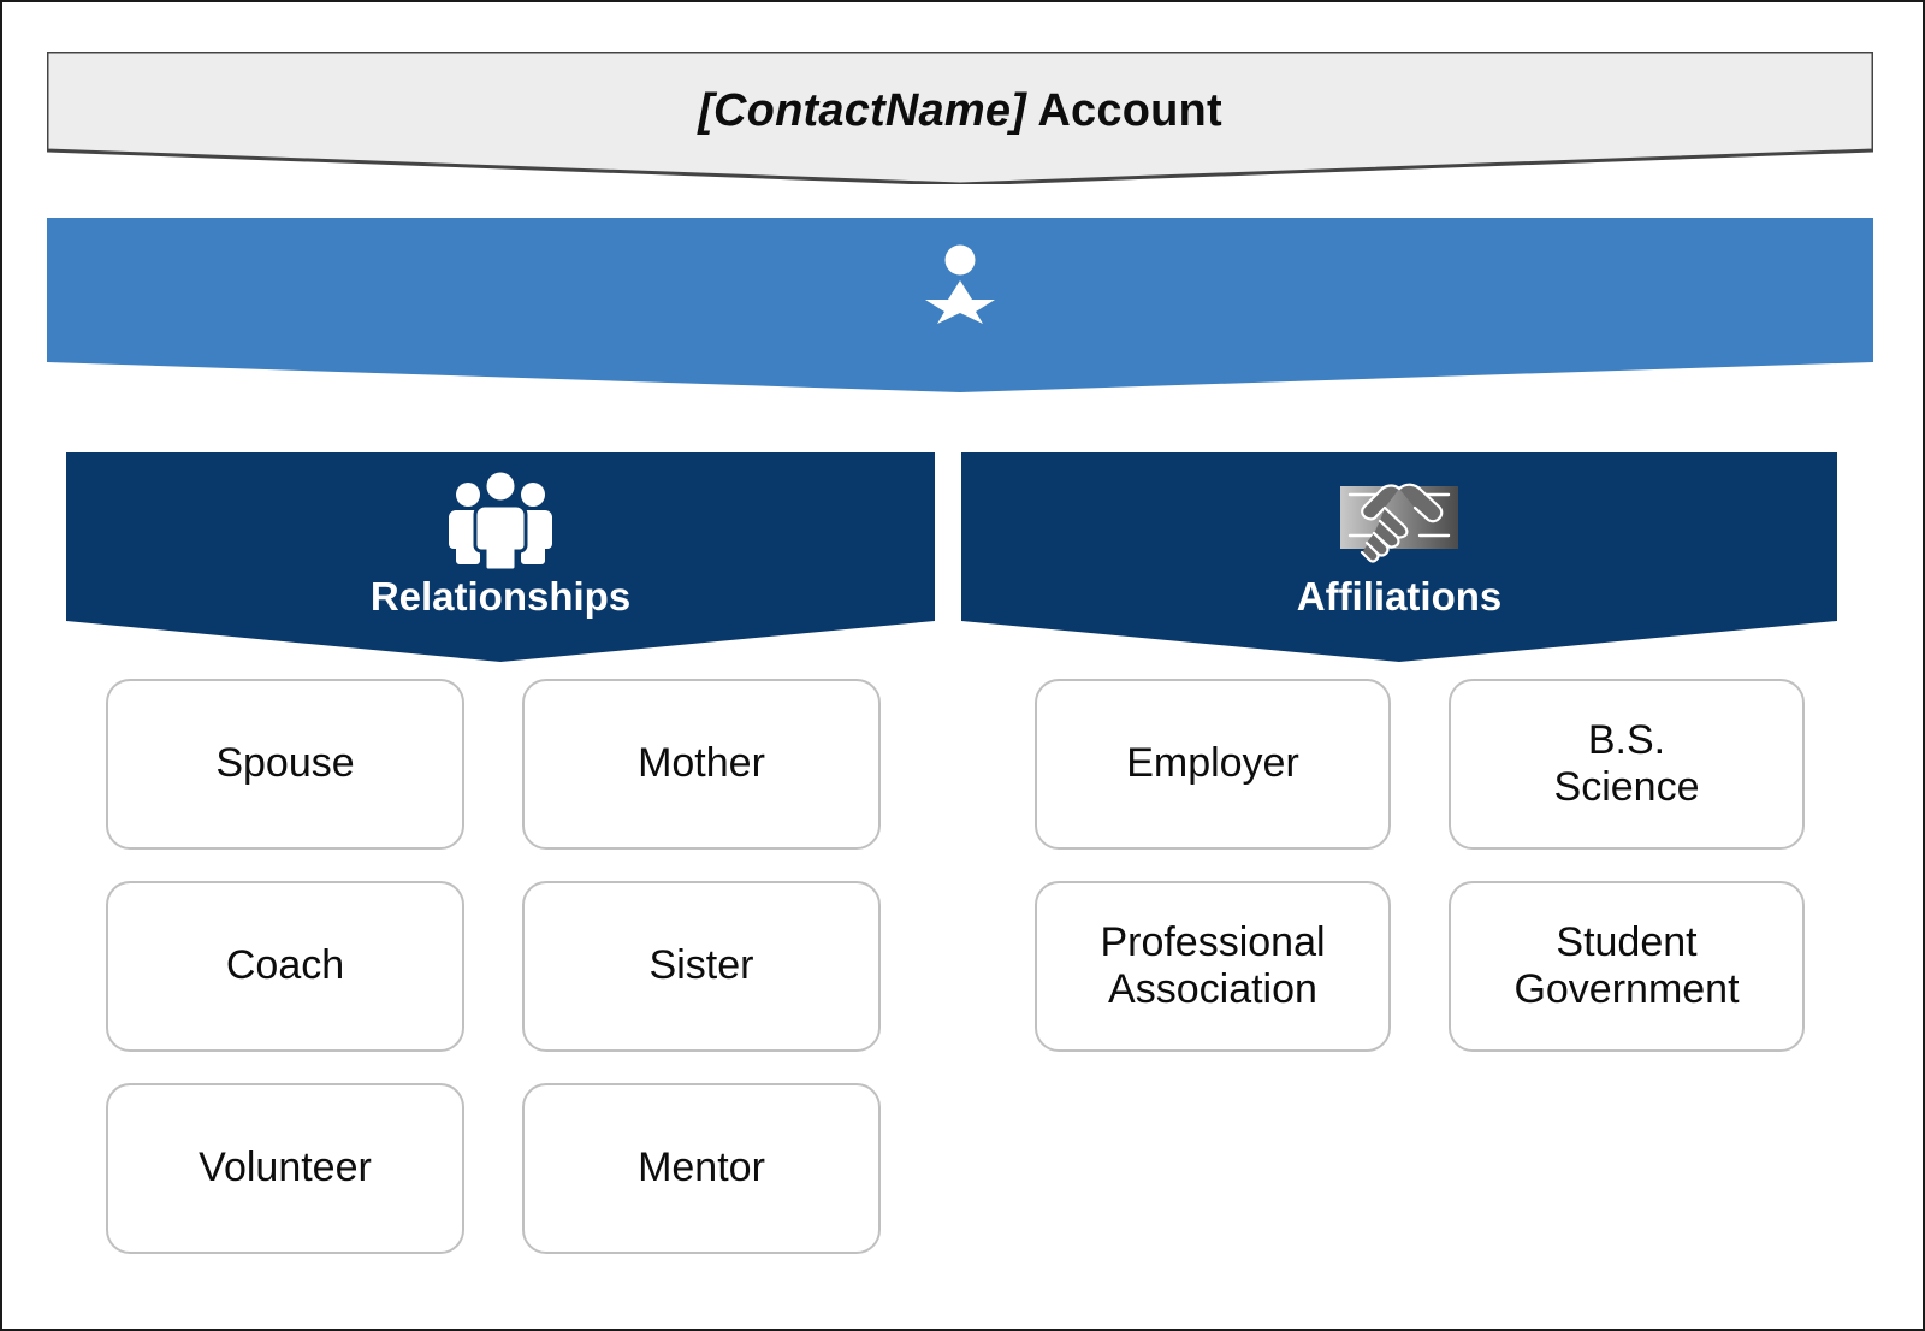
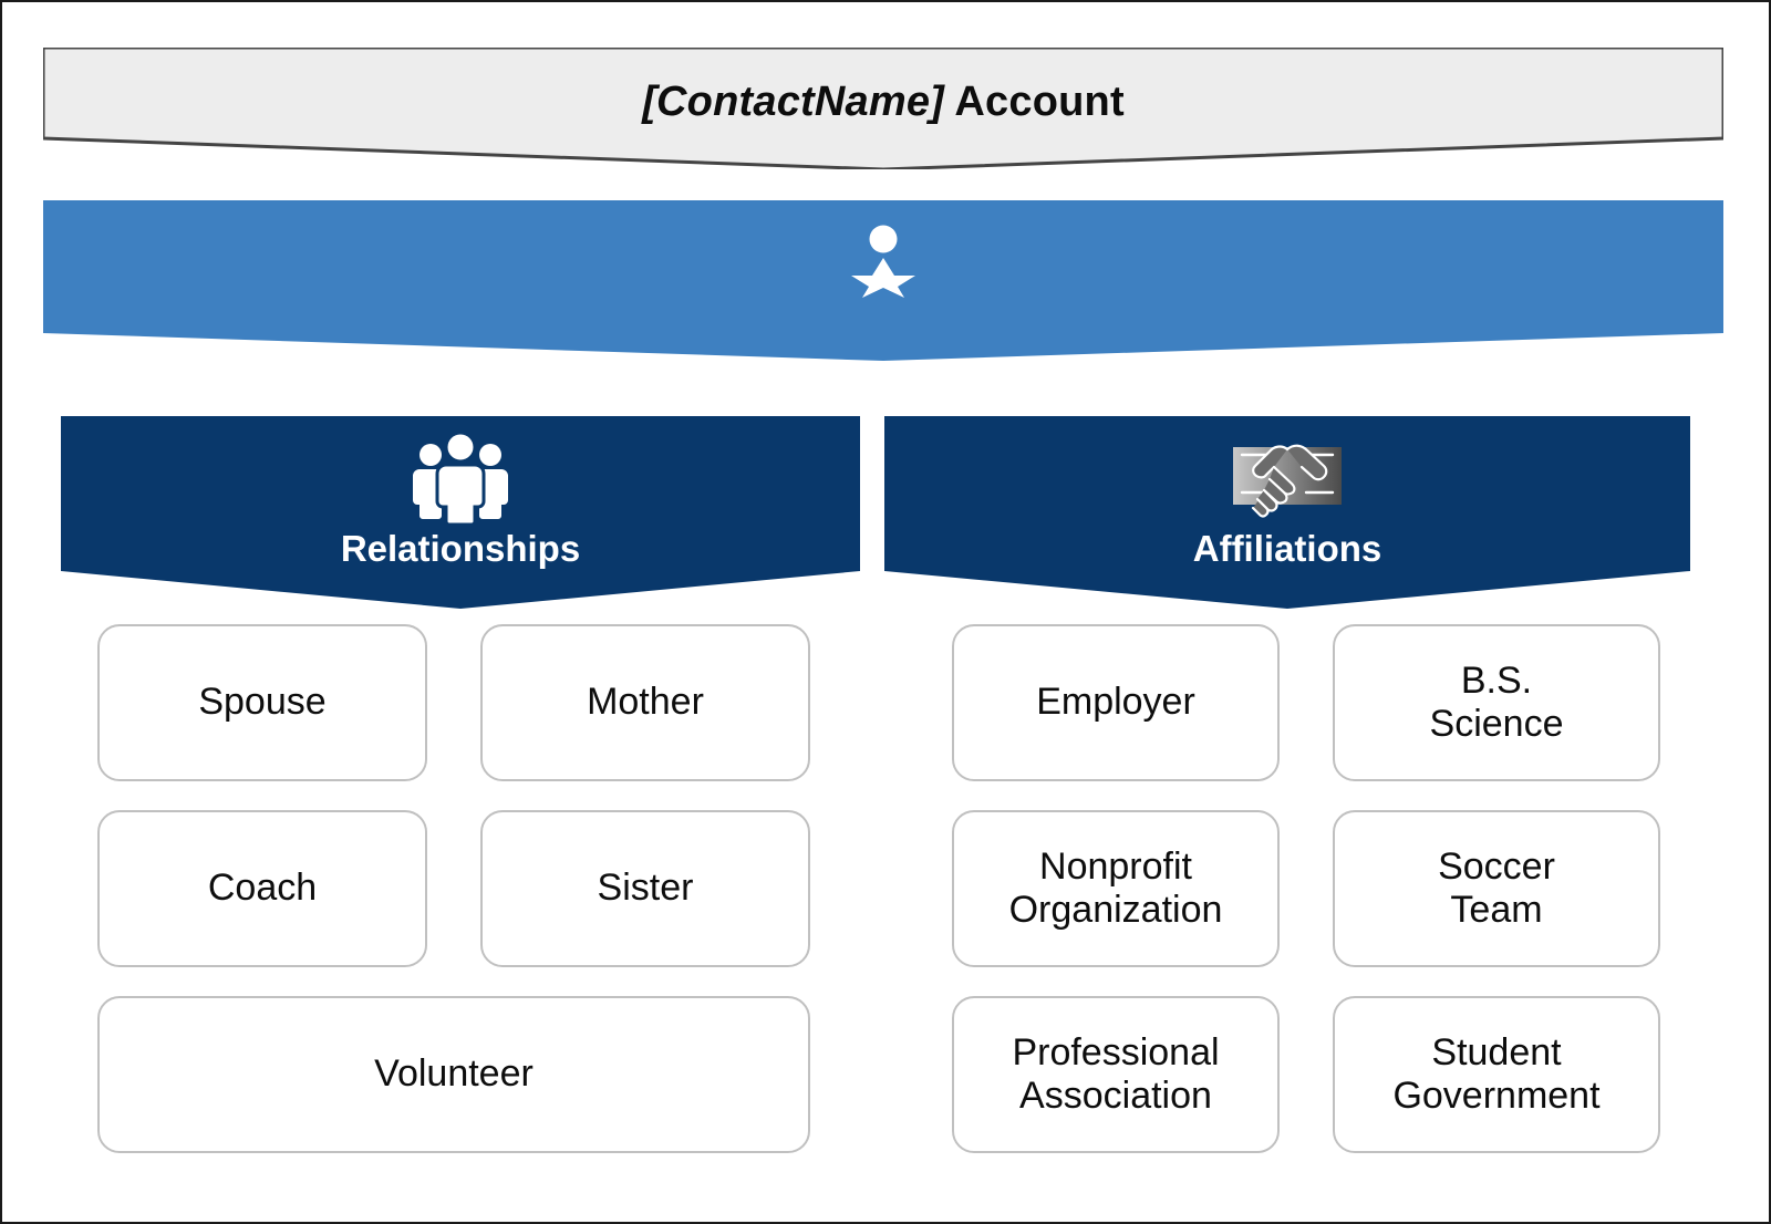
  [ContactName] Account
  Relationships
  Affiliations
  Spouse
  Mother
  Coach
  Sister
  Volunteer
- Mentor
  Employer
  B.S.
  Science
+ Nonprofit
+ Organization
+ Soccer
+ Team
  Professional
  Association
  Student
  Government
